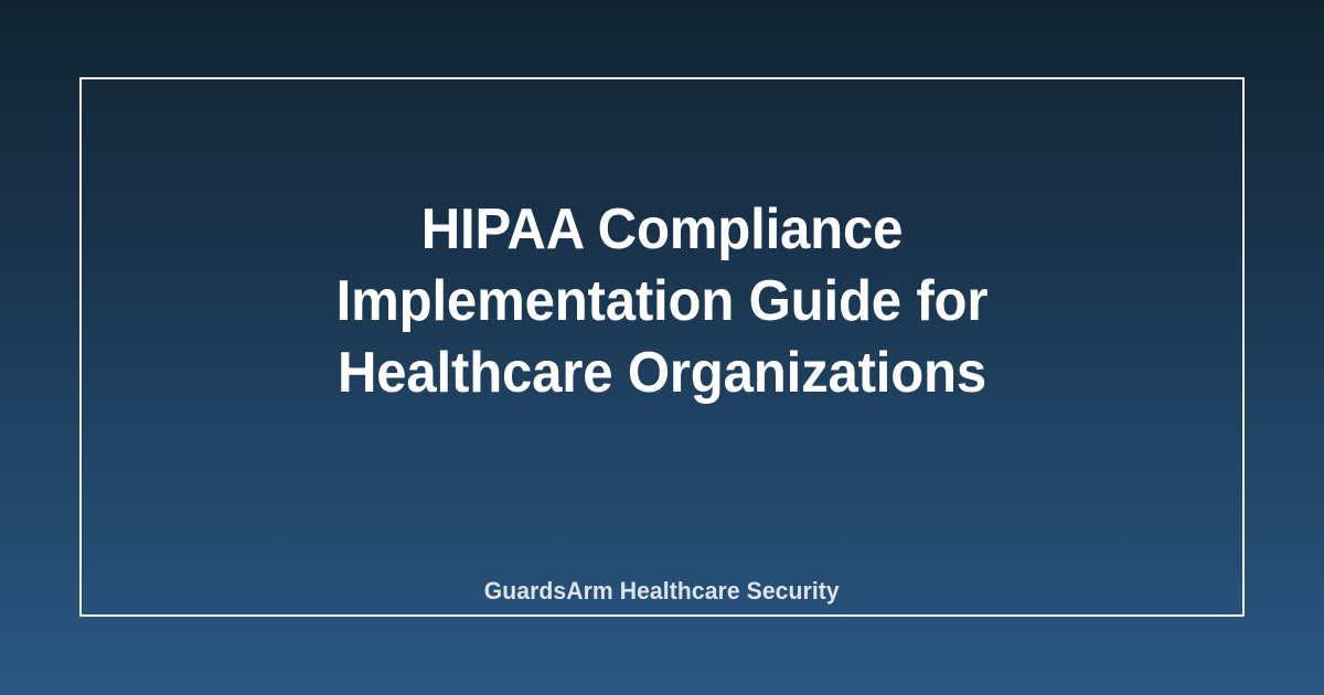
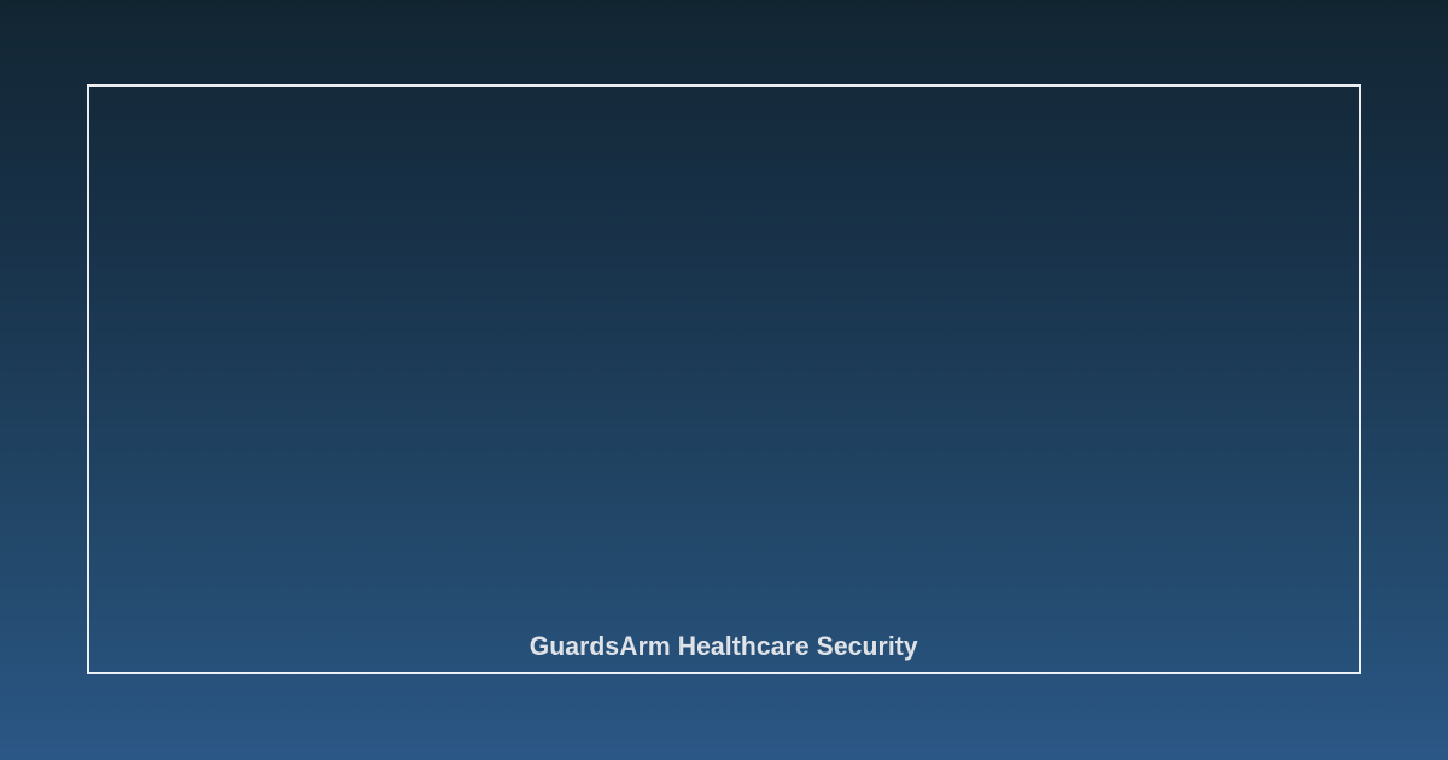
- HIPAA Compliance
- Implementation Guide for
- Healthcare Organizations
  GuardsArm Healthcare Security
